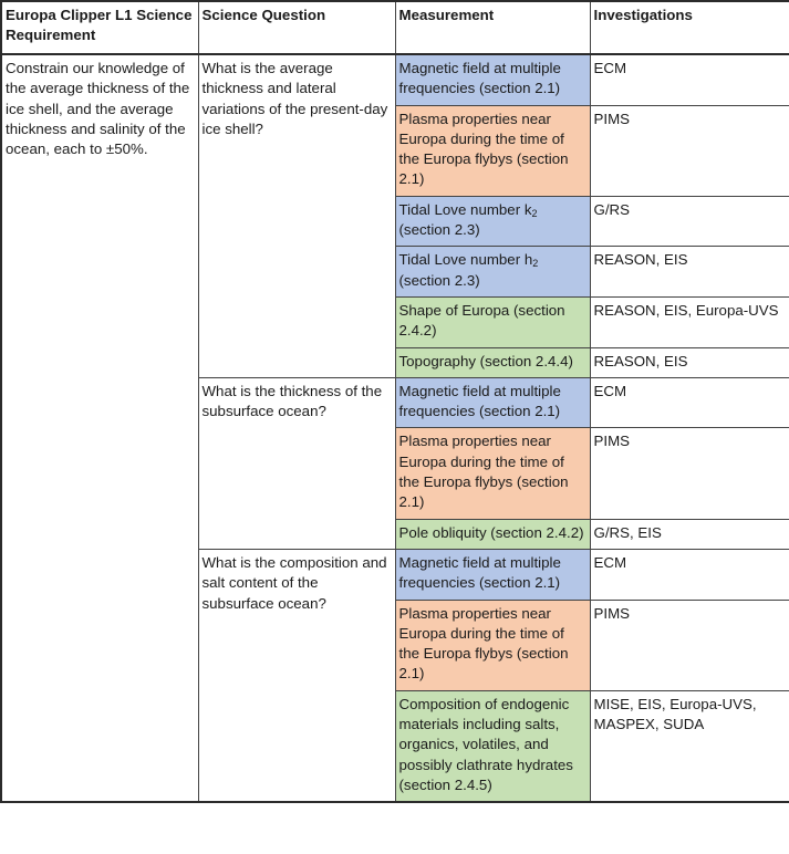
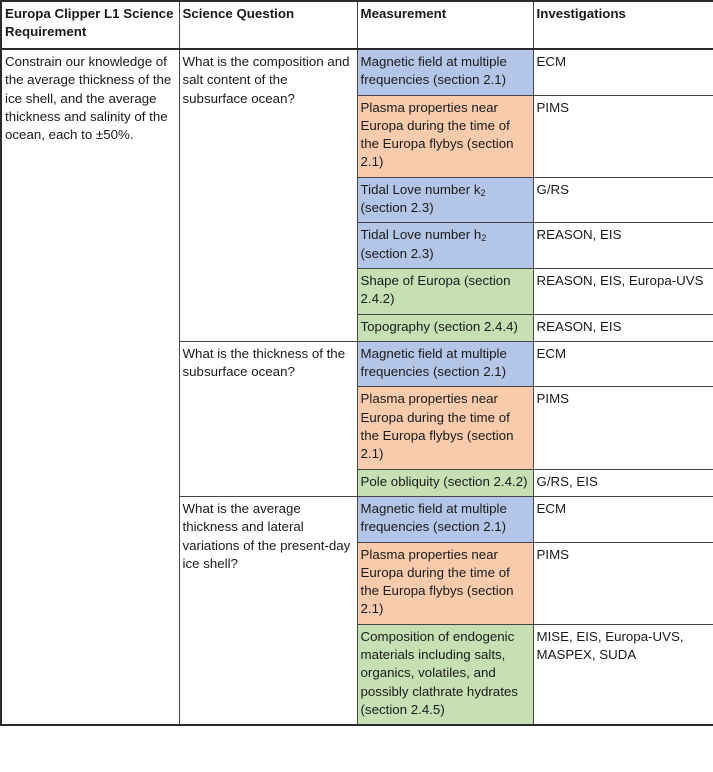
  Europa Clipper L1 Science Requirement	Science Question	Measurement	Investigations
- Constrain our knowledge of the average thickness of the ice shell, and the average thickness and salinity of the ocean, each to ±50%.	What is the average thickness and lateral variations of the present-day ice shell?	Magnetic field at multiple frequencies (section 2.1)	ECM
+ Constrain our knowledge of the average thickness of the ice shell, and the average thickness and salinity of the ocean, each to ±50%.	What is the composition and salt content of the subsurface ocean?	Magnetic field at multiple frequencies (section 2.1)	ECM
  Plasma properties near Europa during the time of the Europa flybys (section 2.1)	PIMS
  Tidal Love number k2 (section 2.3)	G/RS
  Tidal Love number h2 (section 2.3)	REASON, EIS
  Shape of Europa (section 2.4.2)	REASON, EIS, Europa-UVS
  Topography (section 2.4.4)	REASON, EIS
  What is the thickness of the subsurface ocean?	Magnetic field at multiple frequencies (section 2.1)	ECM
  Plasma properties near Europa during the time of the Europa flybys (section 2.1)	PIMS
  Pole obliquity (section 2.4.2)	G/RS, EIS
- What is the composition and salt content of the subsurface ocean?	Magnetic field at multiple frequencies (section 2.1)	ECM
+ What is the average thickness and lateral variations of the present-day ice shell?	Magnetic field at multiple frequencies (section 2.1)	ECM
  Plasma properties near Europa during the time of the Europa flybys (section 2.1)	PIMS
  Composition of endogenic materials including salts, organics, volatiles, and possibly clathrate hydrates (section 2.4.5)	MISE, EIS, Europa-UVS, MASPEX, SUDA
